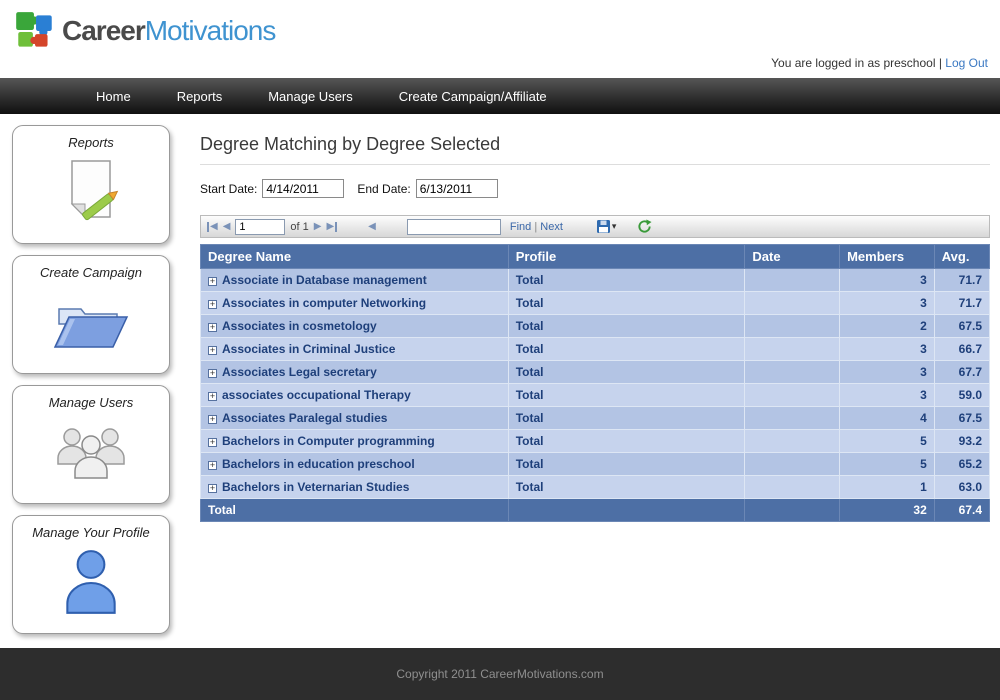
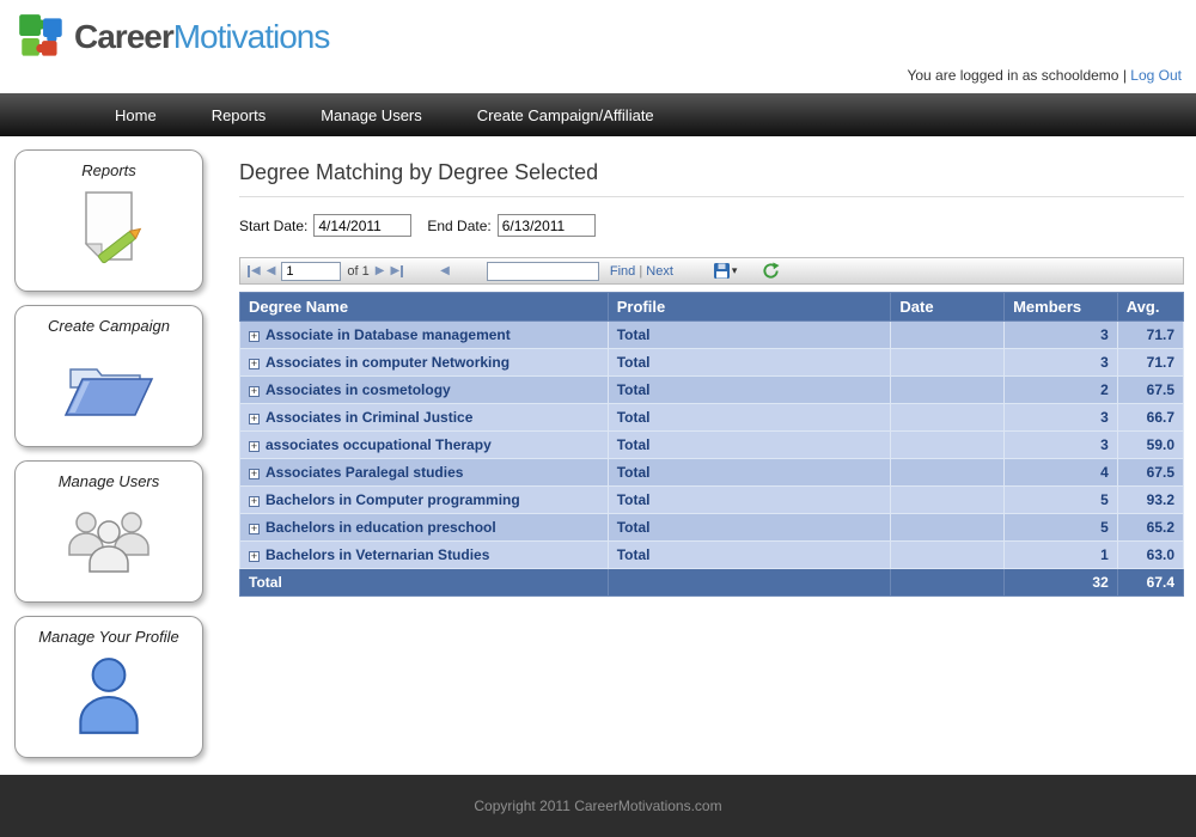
  CareerMotivations
- You are logged in as preschool | Log Out
+ You are logged in as schooldemo | Log Out
  Home
  Reports
  Manage Users
  Create Campaign/Affiliate
  Reports
  Create Campaign
  Manage Users
  Manage Your Profile
  Degree Matching by Degree Selected
  Start Date:
  4/14/2011
  End Date:
  6/13/2011
  ◀
  ◀
  1
  of 1
  ▶
  ▶
  ◀
  Find | Next
  ▾
  Degree Name	Profile	Date	Members	Avg.
  + Associate in Database management	Total		3	71.7
  + Associates in computer Networking	Total		3	71.7
  + Associates in cosmetology	Total		2	67.5
  + Associates in Criminal Justice	Total		3	66.7
- + Associates Legal secretary	Total		3	67.7
  + associates occupational Therapy	Total		3	59.0
  + Associates Paralegal studies	Total		4	67.5
  + Bachelors in Computer programming	Total		5	93.2
  + Bachelors in education preschool	Total		5	65.2
  + Bachelors in Veternarian Studies	Total		1	63.0
  Total			32	67.4
  Copyright 2011 CareerMotivations.com
